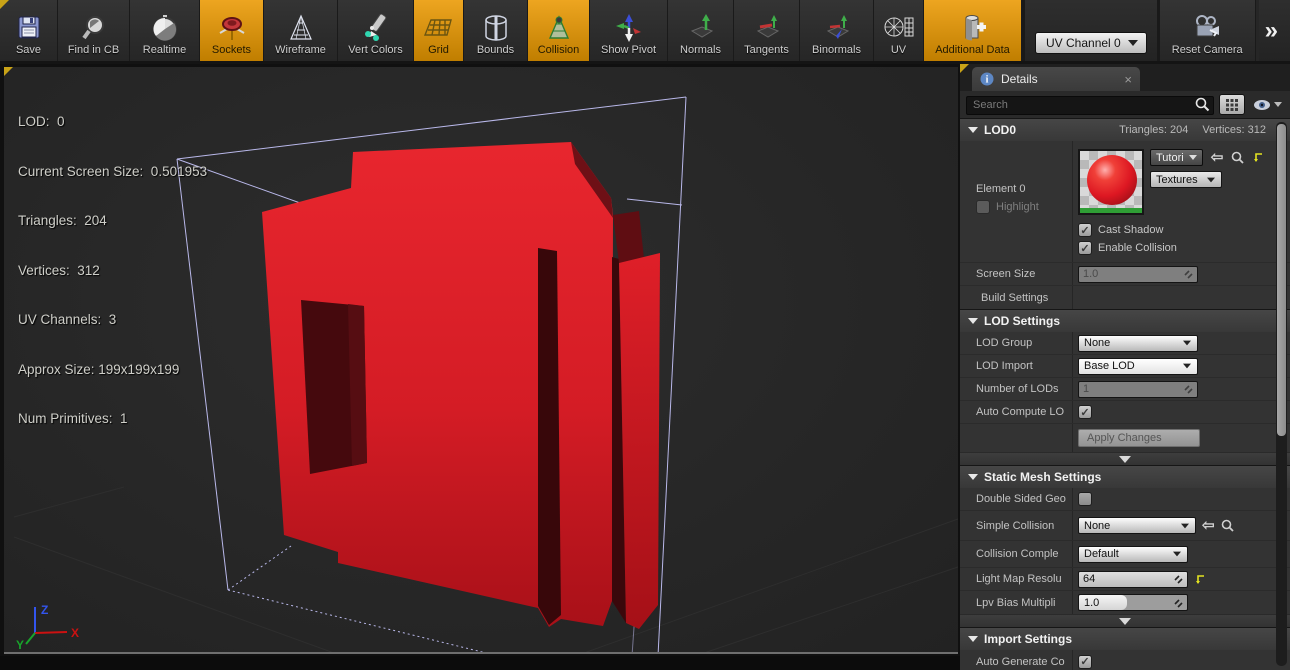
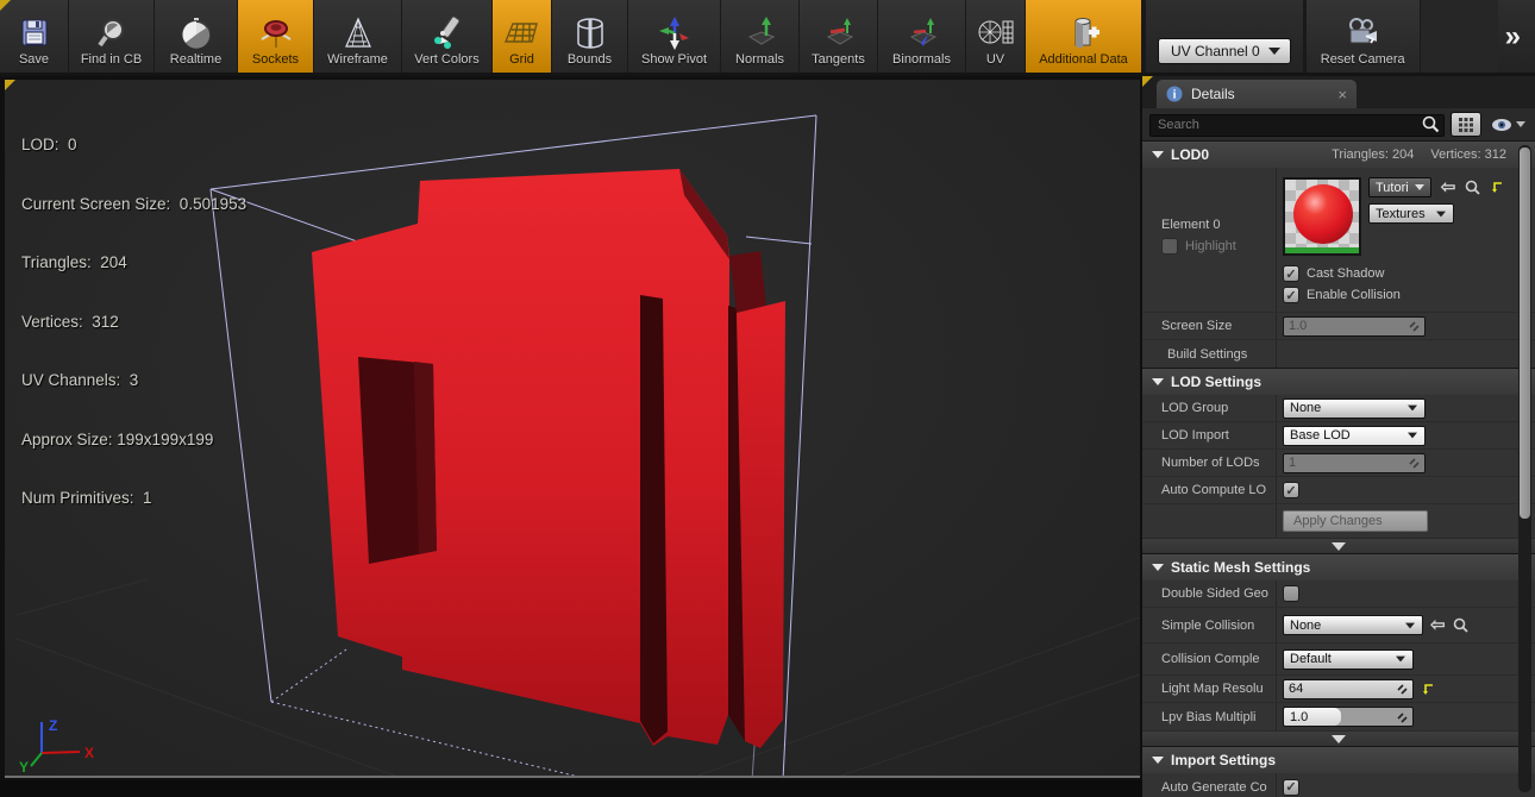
  Save
  Find in CB
  Realtime
  Sockets
  Wireframe
  Vert Colors
  Grid
  Bounds
- Collision
  Show Pivot
  Normals
  Tangents
  Binormals
  UV
  Additional Data
  UV Channel 0
  Reset Camera
  »
  Z
  X
  Y
  LOD: 0
  Current Screen Size: 0.501953
  Triangles: 204
  Vertices: 312
  UV Channels: 3
  Approx Size: 199x199x199
  Num Primitives: 1
  i
  Details
  ×
  Search
  LOD0
  Triangles: 204
  Vertices: 312
  Element 0
  Highlight
  Tutori
  ⇦
  Textures
  Cast Shadow
  Enable Collision
  Screen Size
  1.0
  Build Settings
  LOD Settings
  LOD Group
  None
  LOD Import
  Base LOD
  Number of LODs
  1
  Auto Compute LO
  Apply Changes
  Static Mesh Settings
  Double Sided Geo
  Simple Collision
  None
  ⇦
  Collision Comple
  Default
  Light Map Resolu
  64
  Lpv Bias Multipli
  1.0
  Import Settings
  Auto Generate Co
